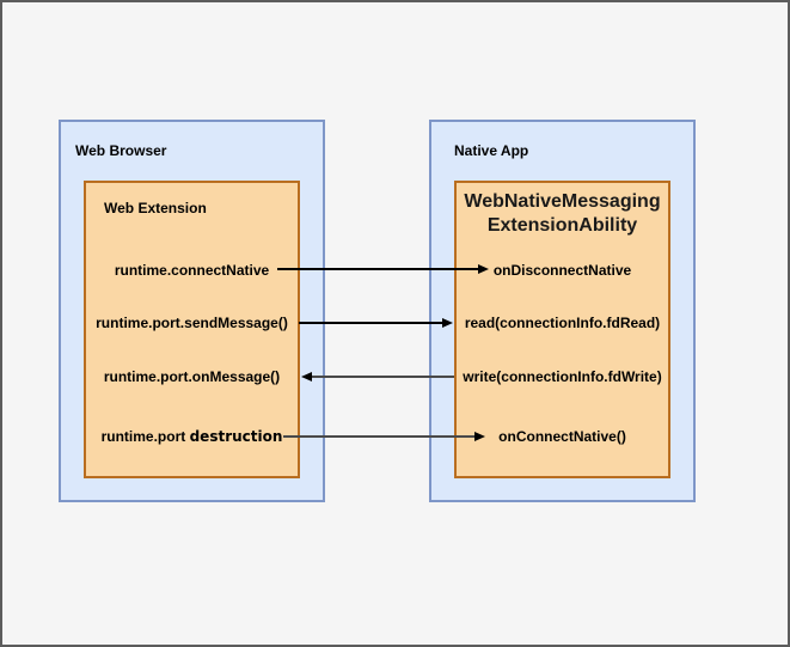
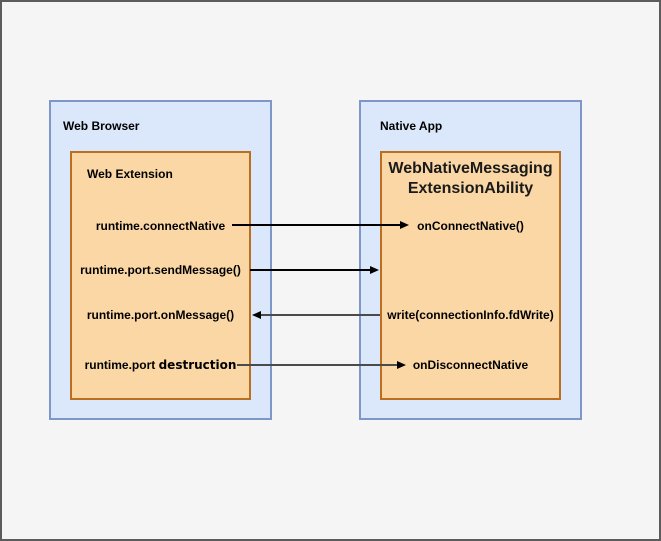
  Web Browser
  Native App
  Web Extension
  WebNativeMessaging
  ExtensionAbility
  runtime.connectNative
  runtime.port.sendMessage()
  runtime.port.onMessage()
  runtime.port destruction
- onDisconnectNative
+ onConnectNative()
- read(connectionInfo.fdRead)
  write(connectionInfo.fdWrite)
- onConnectNative()
+ onDisconnectNative
